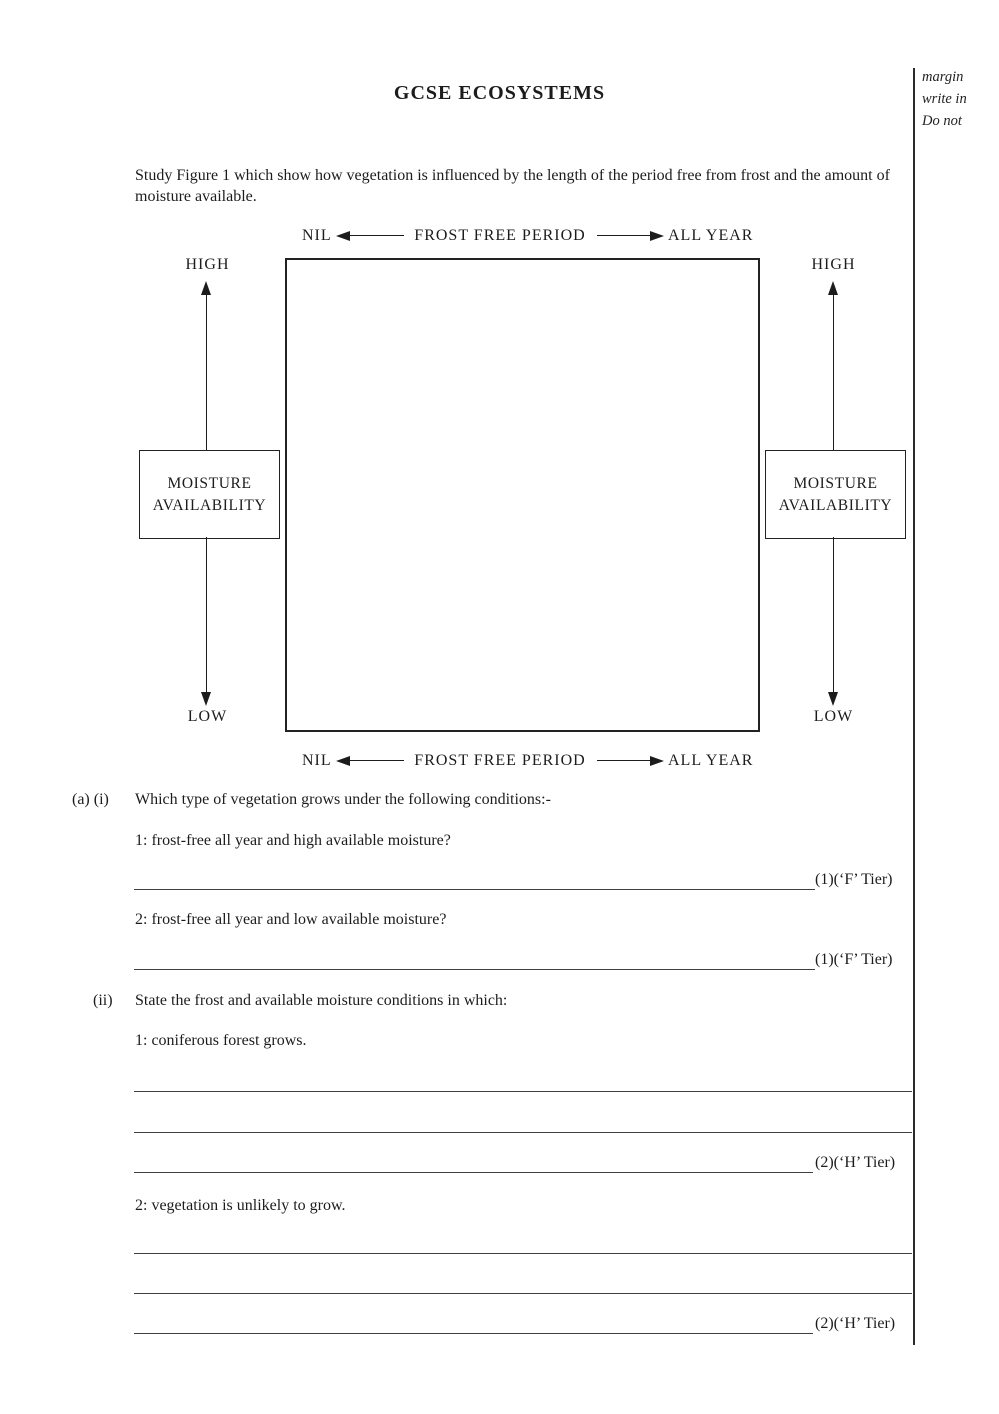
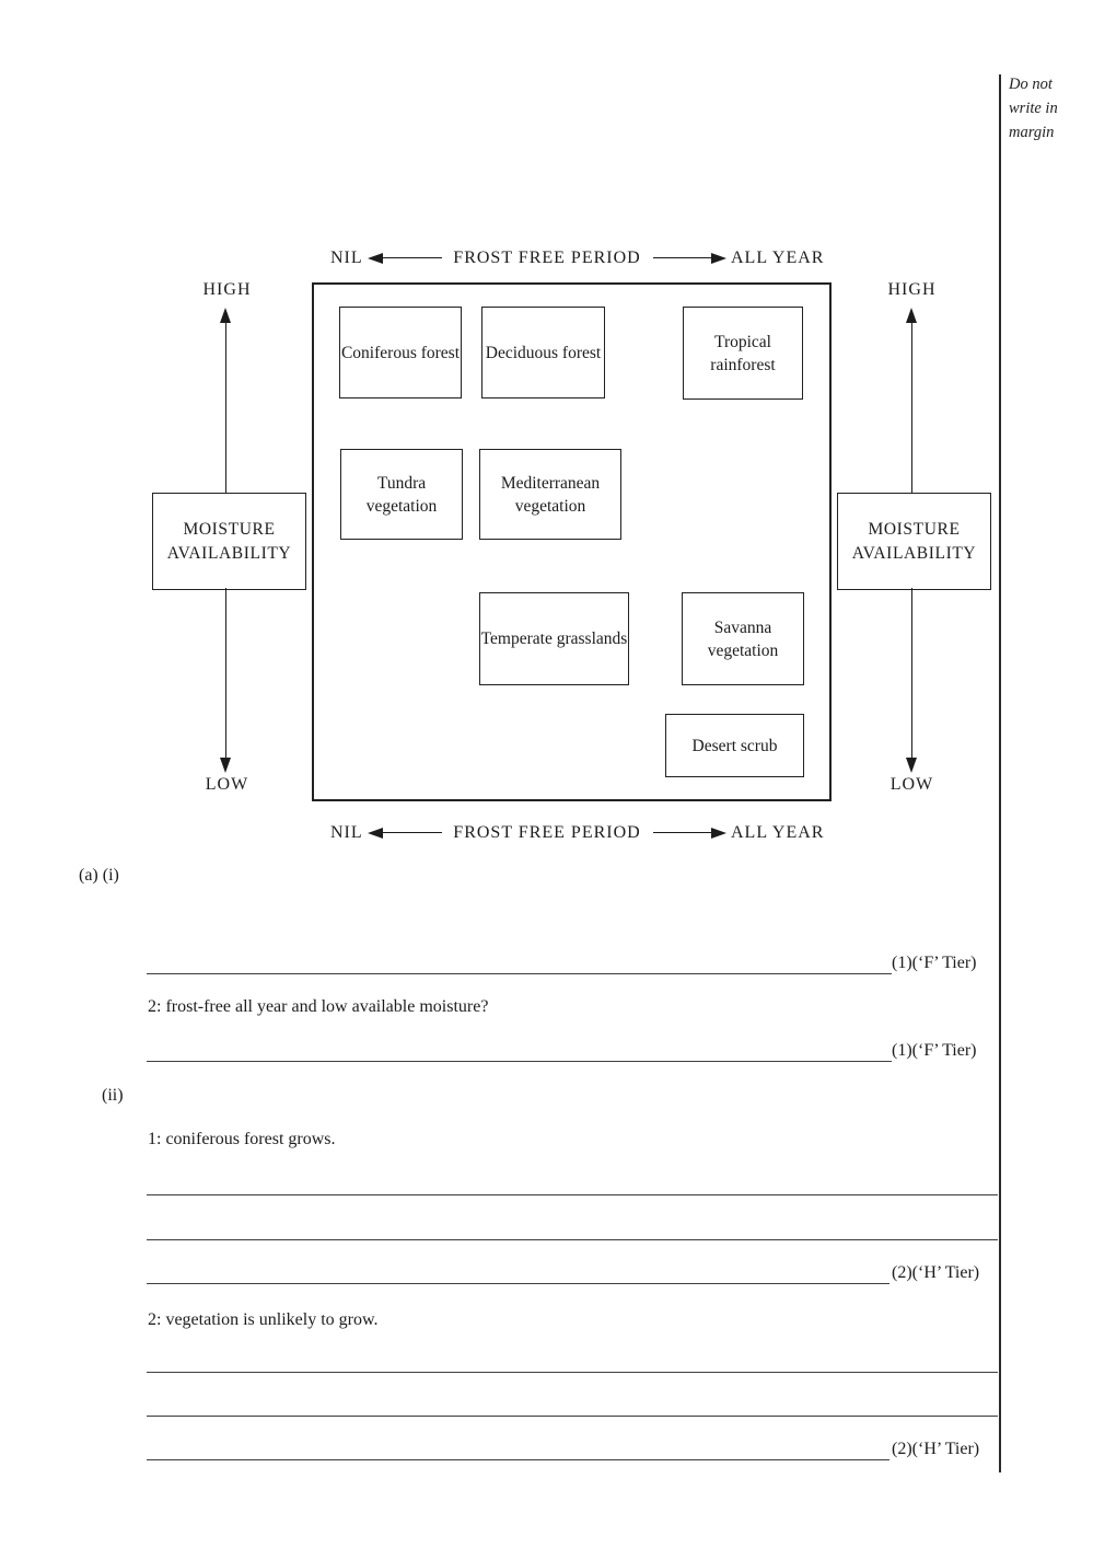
- margin
+ Do not
  write in
- Do not
+ margin
- GCSE ECOSYSTEMS
- Study Figure 1 which show how vegetation is influenced by the length of the period free from frost and the amount of moisture available.
  NIL
  FROST FREE PERIOD
  ALL YEAR
+ Coniferous forest
+ Deciduous forest
+ Tropical rainforest
+ Tundra vegetation
+ Mediterranean vegetation
+ Temperate grasslands
+ Savanna vegetation
+ Desert scrub
  HIGH
  MOISTURE AVAILABILITY
  LOW
  HIGH
  MOISTURE AVAILABILITY
  LOW
  NIL
  FROST FREE PERIOD
  ALL YEAR
  (a) (i)
- Which type of vegetation grows under the following conditions:-
- 1: frost-free all year and high available moisture?
  (1)(‘F’ Tier)
  2: frost-free all year and low available moisture?
  (1)(‘F’ Tier)
  (ii)
- State the frost and available moisture conditions in which:
  1: coniferous forest grows.
  (2)(‘H’ Tier)
  2: vegetation is unlikely to grow.
  (2)(‘H’ Tier)
